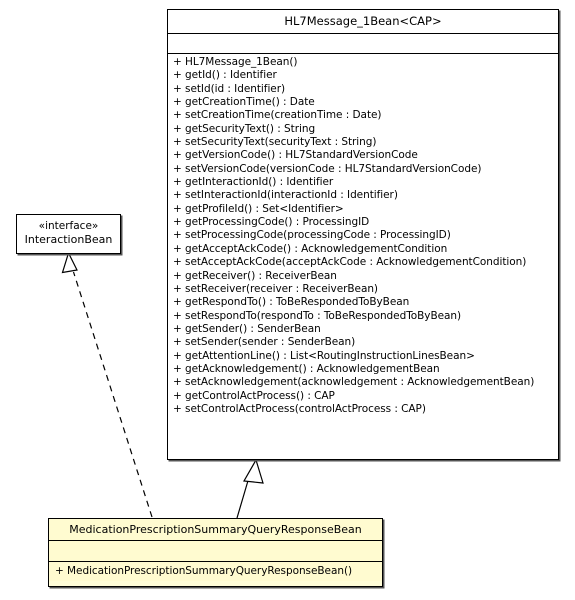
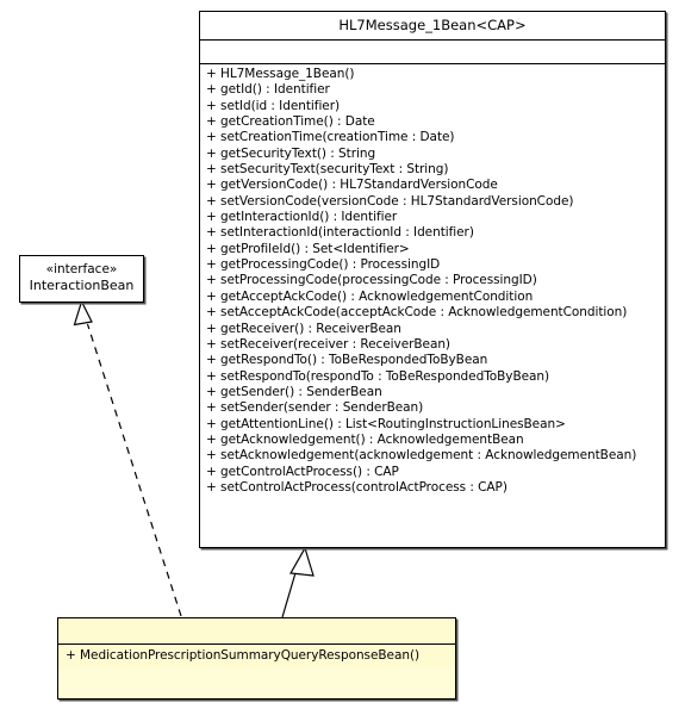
  HL7Message_1Bean<CAP>
  + HL7Message_1Bean()
  + getId() : Identifier
  + setId(id : Identifier)
  + getCreationTime() : Date
  + setCreationTime(creationTime : Date)
  + getSecurityText() : String
  + setSecurityText(securityText : String)
  + getVersionCode() : HL7StandardVersionCode
  + setVersionCode(versionCode : HL7StandardVersionCode)
  + getInteractionId() : Identifier
  + setInteractionId(interactionId : Identifier)
  + getProfileId() : Set<Identifier>
  + getProcessingCode() : ProcessingID
  + setProcessingCode(processingCode : ProcessingID)
  + getAcceptAckCode() : AcknowledgementCondition
  + setAcceptAckCode(acceptAckCode : AcknowledgementCondition)
  + getReceiver() : ReceiverBean
  + setReceiver(receiver : ReceiverBean)
  + getRespondTo() : ToBeRespondedToByBean
  + setRespondTo(respondTo : ToBeRespondedToByBean)
  + getSender() : SenderBean
  + setSender(sender : SenderBean)
  + getAttentionLine() : List<RoutingInstructionLinesBean>
  + getAcknowledgement() : AcknowledgementBean
  + setAcknowledgement(acknowledgement : AcknowledgementBean)
  + getControlActProcess() : CAP
  + setControlActProcess(controlActProcess : CAP)
  «interface»
  InteractionBean
- MedicationPrescriptionSummaryQueryResponseBean
  + MedicationPrescriptionSummaryQueryResponseBean()
